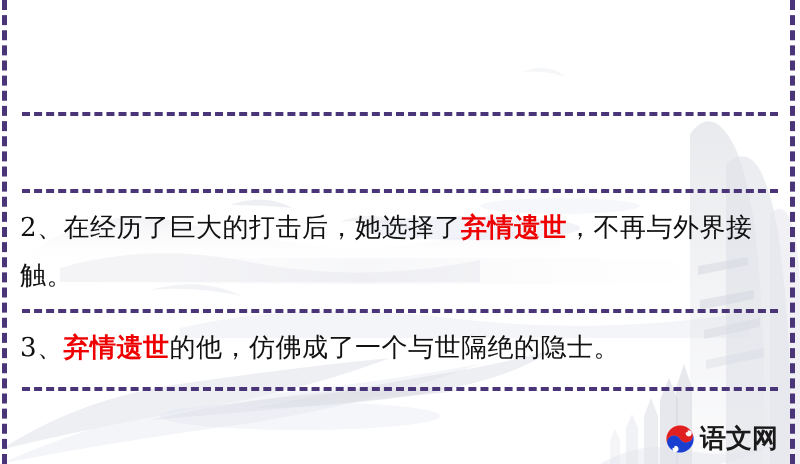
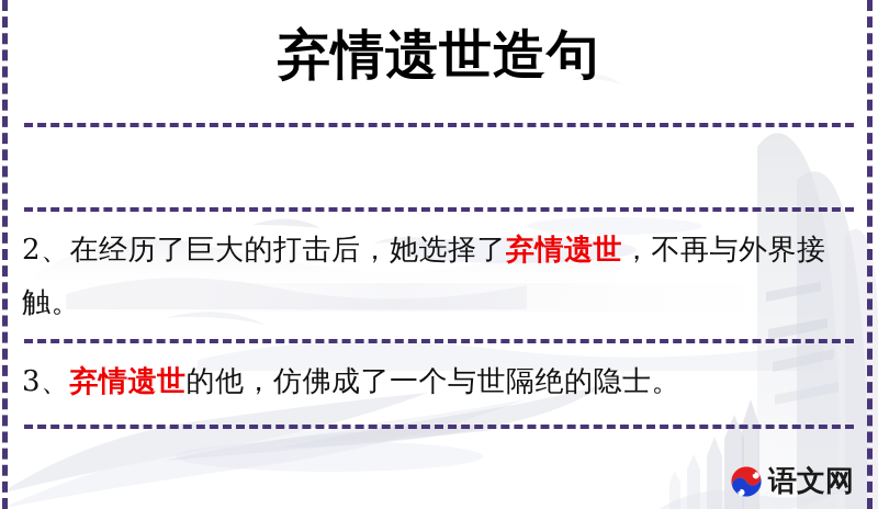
+ 弃情遗世造句
  2、在经历了巨大的打击后，她选择了弃情遗世，不再与外界接触。
  3、弃情遗世的他，仿佛成了一个与世隔绝的隐士。
  语文网
